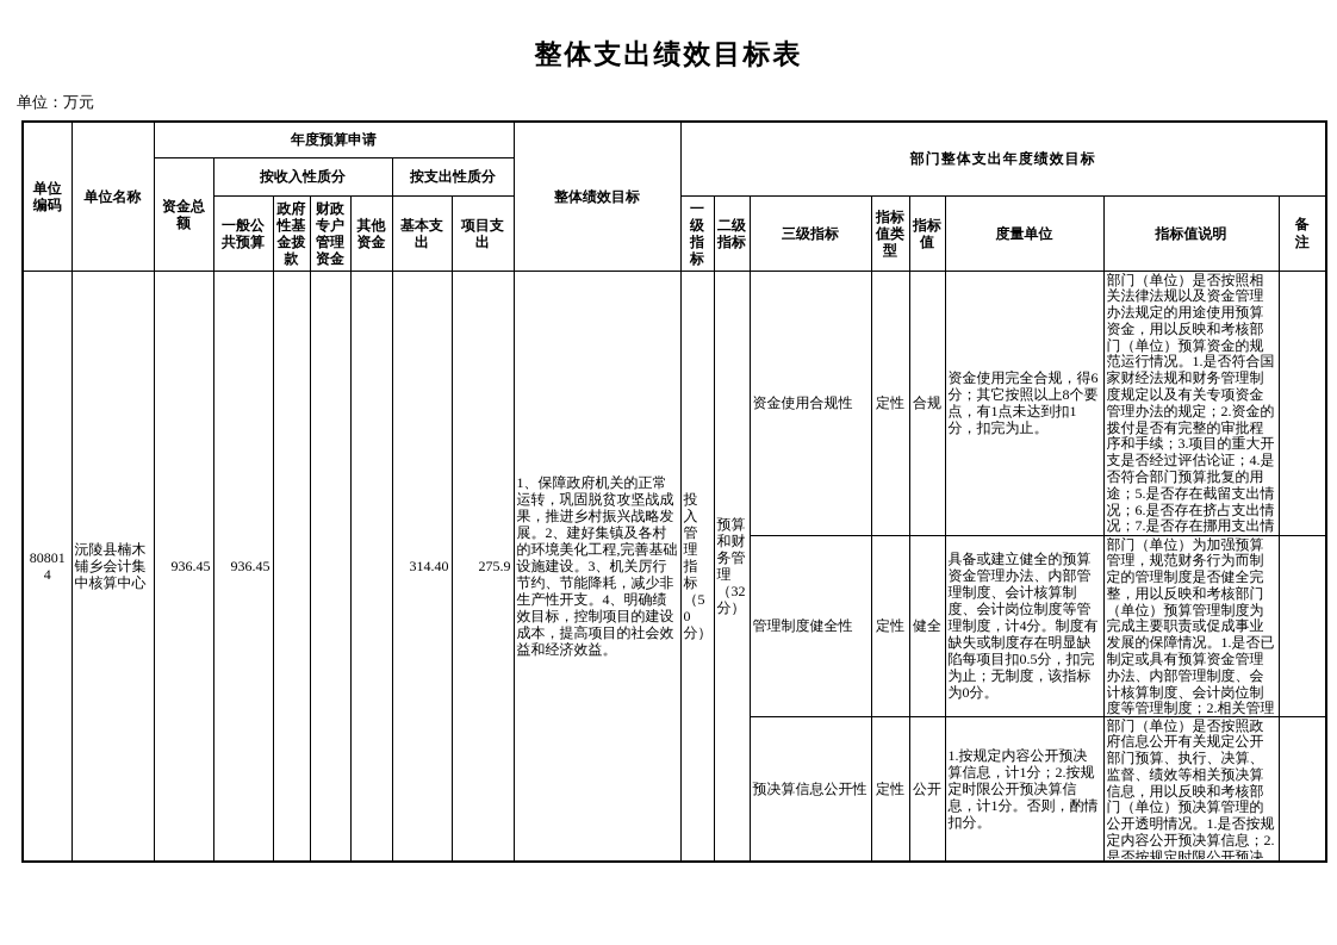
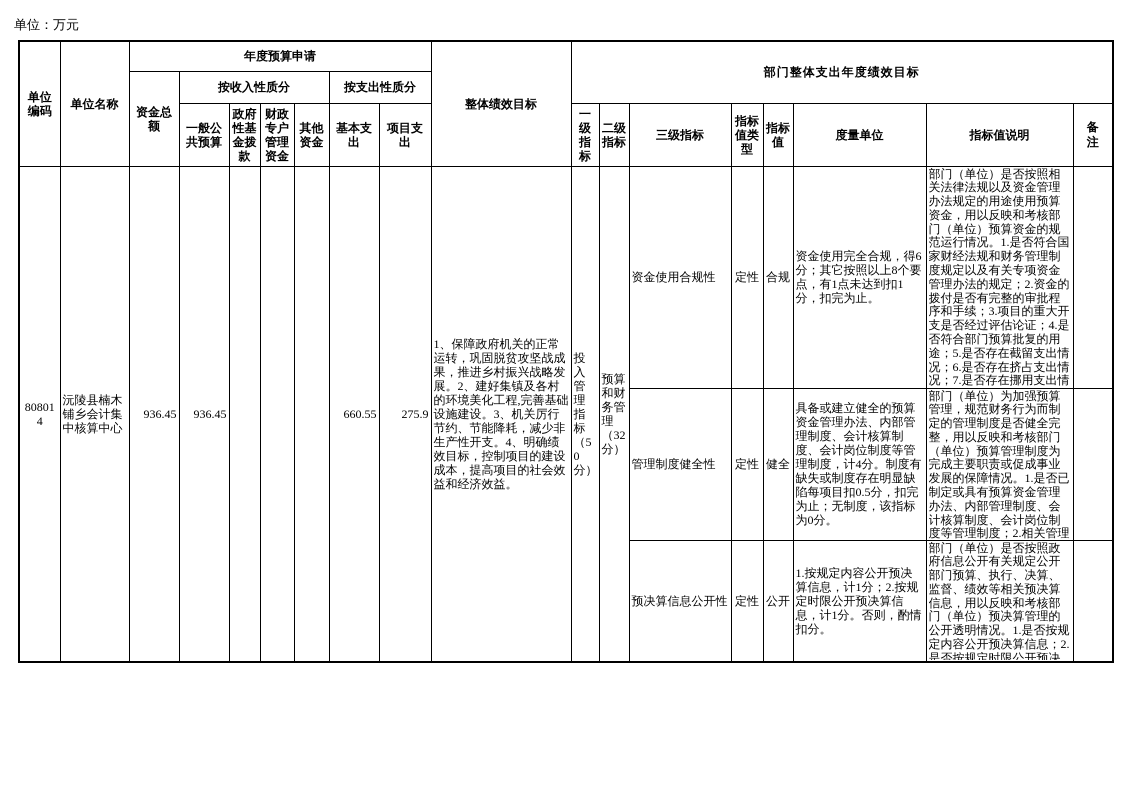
- 整体支出绩效目标表
  单位：万元
  单位编码	单位名称	年度预算申请	整体绩效目标	部门整体支出年度绩效目标
  资金总额	按收入性质分	按支出性质分
  一般公共预算	政府性基金拨款	财政专户管理资金	其他资金	基本支出	项目支出	一级指标	二级指标	三级指标	指标值类型	指标值	度量单位	指标值说明	备注
- 808014	沅陵县楠木铺乡会计集中核算中心	936.45	936.45				314.40	275.9	1、保障政府机关的正常运转，巩固脱贫攻坚战成果，推进乡村振兴战略发展。2、建好集镇及各村的环境美化工程,完善基础设施建设。3、机关厉行节约、节能降耗，减少非生产性开支。4、明确绩效目标，控制项目的建设成本，提高项目的社会效益和经济效益。	投入管理指标（50分）	预算和财务管理（32分）	资金使用合规性	定性	合规	资金使用完全合规，得6分；其它按照以上8个要点，有1点未达到扣1分，扣完为止。	部门（单位）是否按照相关法律法规以及资金管理办法规定的用途使用预算资金，用以反映和考核部门（单位）预算资金的规范运行情况。1.是否符合国家财经法规和财务管理制度规定以及有关专项资金管理办法的规定；2.资金的拨付是否有完整的审批程序和手续；3.项目的重大开支是否经过评估论证；4.是否符合部门预算批复的用途；5.是否存在截留支出情况；6.是否存在挤占支出情况；7.是否存在挪用支出情
+ 808014	沅陵县楠木铺乡会计集中核算中心	936.45	936.45				660.55	275.9	1、保障政府机关的正常运转，巩固脱贫攻坚战成果，推进乡村振兴战略发展。2、建好集镇及各村的环境美化工程,完善基础设施建设。3、机关厉行节约、节能降耗，减少非生产性开支。4、明确绩效目标，控制项目的建设成本，提高项目的社会效益和经济效益。	投入管理指标（50分）	预算和财务管理（32分）	资金使用合规性	定性	合规	资金使用完全合规，得6分；其它按照以上8个要点，有1点未达到扣1分，扣完为止。	部门（单位）是否按照相关法律法规以及资金管理办法规定的用途使用预算资金，用以反映和考核部门（单位）预算资金的规范运行情况。1.是否符合国家财经法规和财务管理制度规定以及有关专项资金管理办法的规定；2.资金的拨付是否有完整的审批程序和手续；3.项目的重大开支是否经过评估论证；4.是否符合部门预算批复的用途；5.是否存在截留支出情况；6.是否存在挤占支出情况；7.是否存在挪用支出情
  管理制度健全性	定性	健全	具备或建立健全的预算资金管理办法、内部管理制度、会计核算制度、会计岗位制度等管理制度，计4分。制度有缺失或制度存在明显缺陷每项目扣0.5分，扣完为止；无制度，该指标为0分。	部门（单位）为加强预算管理，规范财务行为而制定的管理制度是否健全完整，用以反映和考核部门（单位）预算管理制度为完成主要职责或促成事业发展的保障情况。1.是否已制定或具有预算资金管理办法、内部管理制度、会计核算制度、会计岗位制度等管理制度；2.相关管理
  预决算信息公开性	定性	公开	1.按规定内容公开预决算信息，计1分；2.按规定时限公开预决算信息，计1分。否则，酌情扣分。	部门（单位）是否按照政府信息公开有关规定公开部门预算、执行、决算、监督、绩效等相关预决算信息，用以反映和考核部门（单位）预决算管理的公开透明情况。1.是否按规定内容公开预决算信息；2.是否按规定时限公开预决
